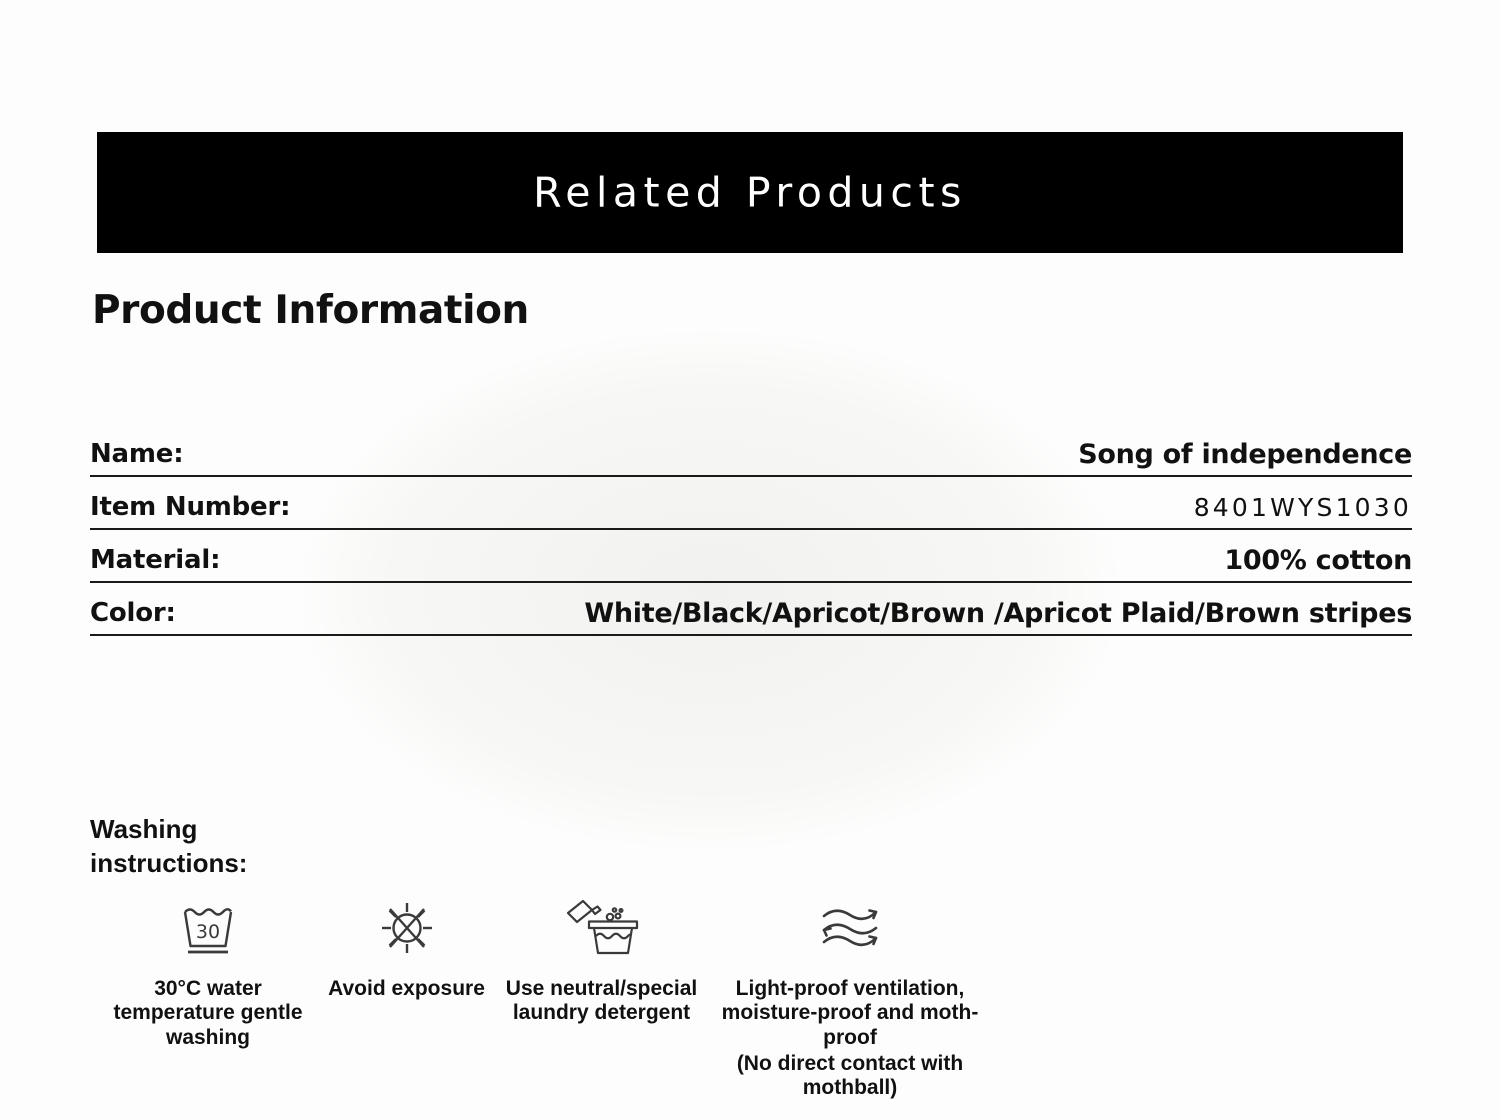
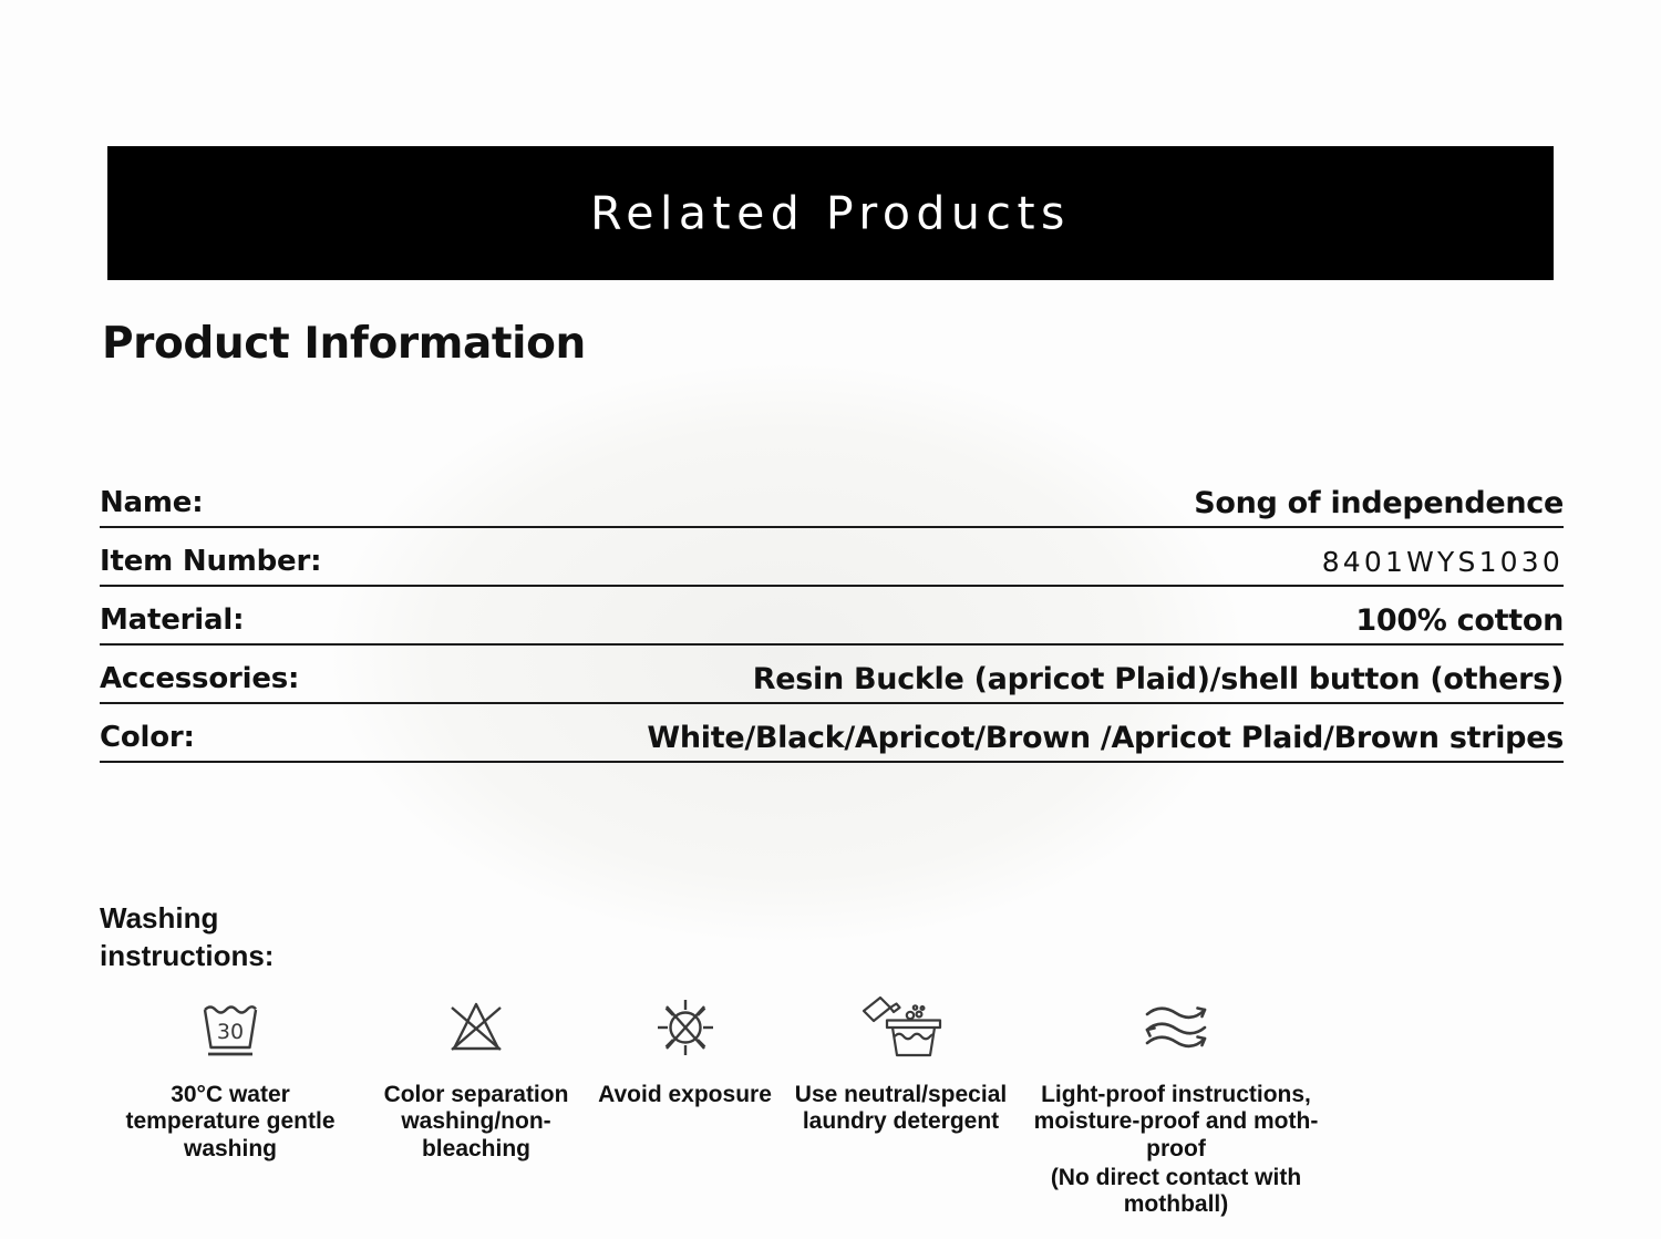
  Related Products
  Product Information
  Name:
  Song of independence
  Item Number:
  8401WYS1030
  Material:
  100% cotton
+ Accessories:
+ Resin Buckle (apricot Plaid)/shell button (others)
  Color:
  White/Black/Apricot/Brown /Apricot Plaid/Brown stripes
  Washing instructions:
  30
  30°C water temperature gentle washing
+ Color separation washing/non-bleaching
  Avoid exposure
  Use neutral/special laundry detergent
- Light-proof ventilation, moisture-proof and moth-proof
+ Light-proof instructions, moisture-proof and moth-proof
  (No direct contact with mothball)
